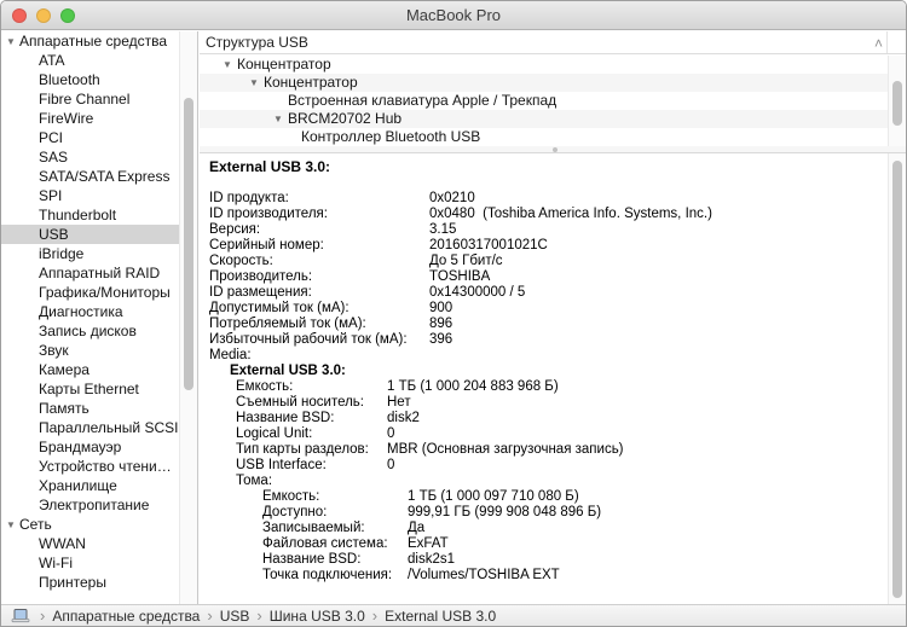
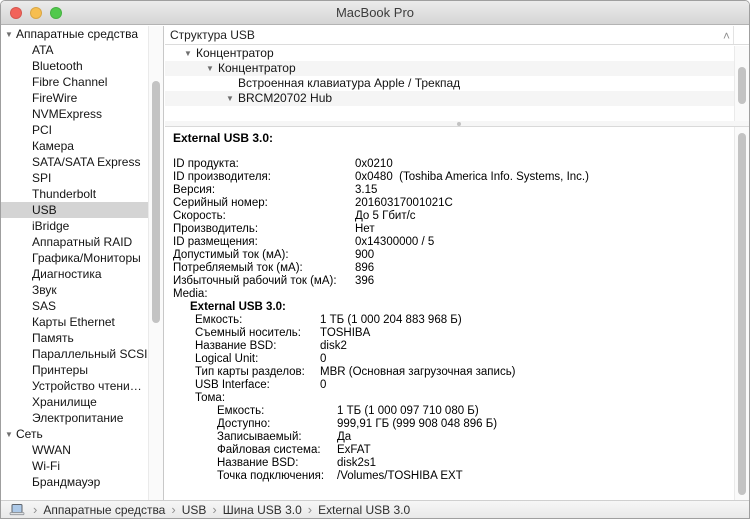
  MacBook Pro
  ▼ Аппаратные средства
  ATA
  Bluetooth
  Fibre Channel
  FireWire
+ NVMExpress
  PCI
- SAS
+ Камера
  SATA/SATA Express
  SPI
  Thunderbolt
  USB
  iBridge
  Аппаратный RAID
  Графика/Мониторы
  Диагностика
- Запись дисков
  Звук
- Камера
+ SAS
  Карты Ethernet
  Память
  Параллельный SCSI
- Брандмауэр
+ Принтеры
  Устройство чтени…
  Хранилище
  Электропитание
  ▼ Сеть
  WWAN
  Wi-Fi
- Принтеры
+ Брандмауэр
  Структура USB
  ˄
  ▼ Концентратор
  ▼ Концентратор
  Встроенная клавиатура Apple / Трекпад
  ▼ BRCM20702 Hub
- Контроллер Bluetooth USB
  External USB 3.0:
  ID продукта:
  0x0210
  ID производителя:
  0x0480 (Toshiba America Info. Systems, Inc.)
  Версия:
  3.15
  Серийный номер:
  20160317001021C
  Скорость:
  До 5 Гбит/с
  Производитель:
- TOSHIBA
+ Нет
  ID размещения:
  0x14300000 / 5
  Допустимый ток (мА):
  900
  Потребляемый ток (мА):
  896
  Избыточный рабочий ток (мА):
  396
  Media:
  External USB 3.0:
  Емкость:
  1 ТБ (1 000 204 883 968 Б)
  Съемный носитель:
- Нет
+ TOSHIBA
  Название BSD:
  disk2
  Logical Unit:
  0
  Тип карты разделов:
  MBR (Основная загрузочная запись)
  USB Interface:
  0
  Тома:
  Емкость:
  1 ТБ (1 000 097 710 080 Б)
  Доступно:
  999,91 ГБ (999 908 048 896 Б)
  Записываемый:
  Да
  Файловая система:
  ExFAT
  Название BSD:
  disk2s1
  Точка подключения:
  /Volumes/TOSHIBA EXT
  ›
  Аппаратные средства
  ›
  USB
  ›
  Шина USB 3.0
  ›
  External USB 3.0
